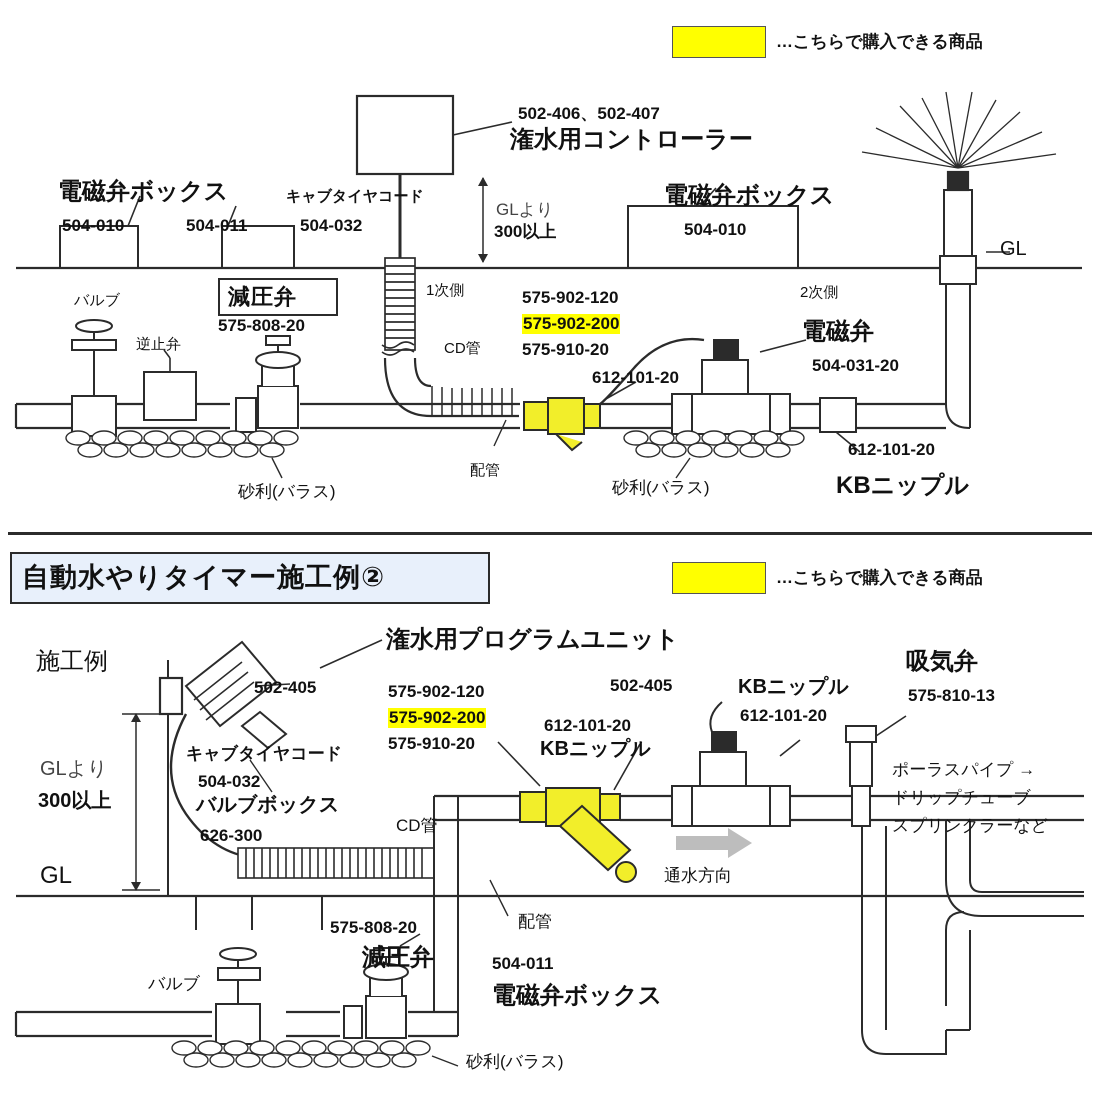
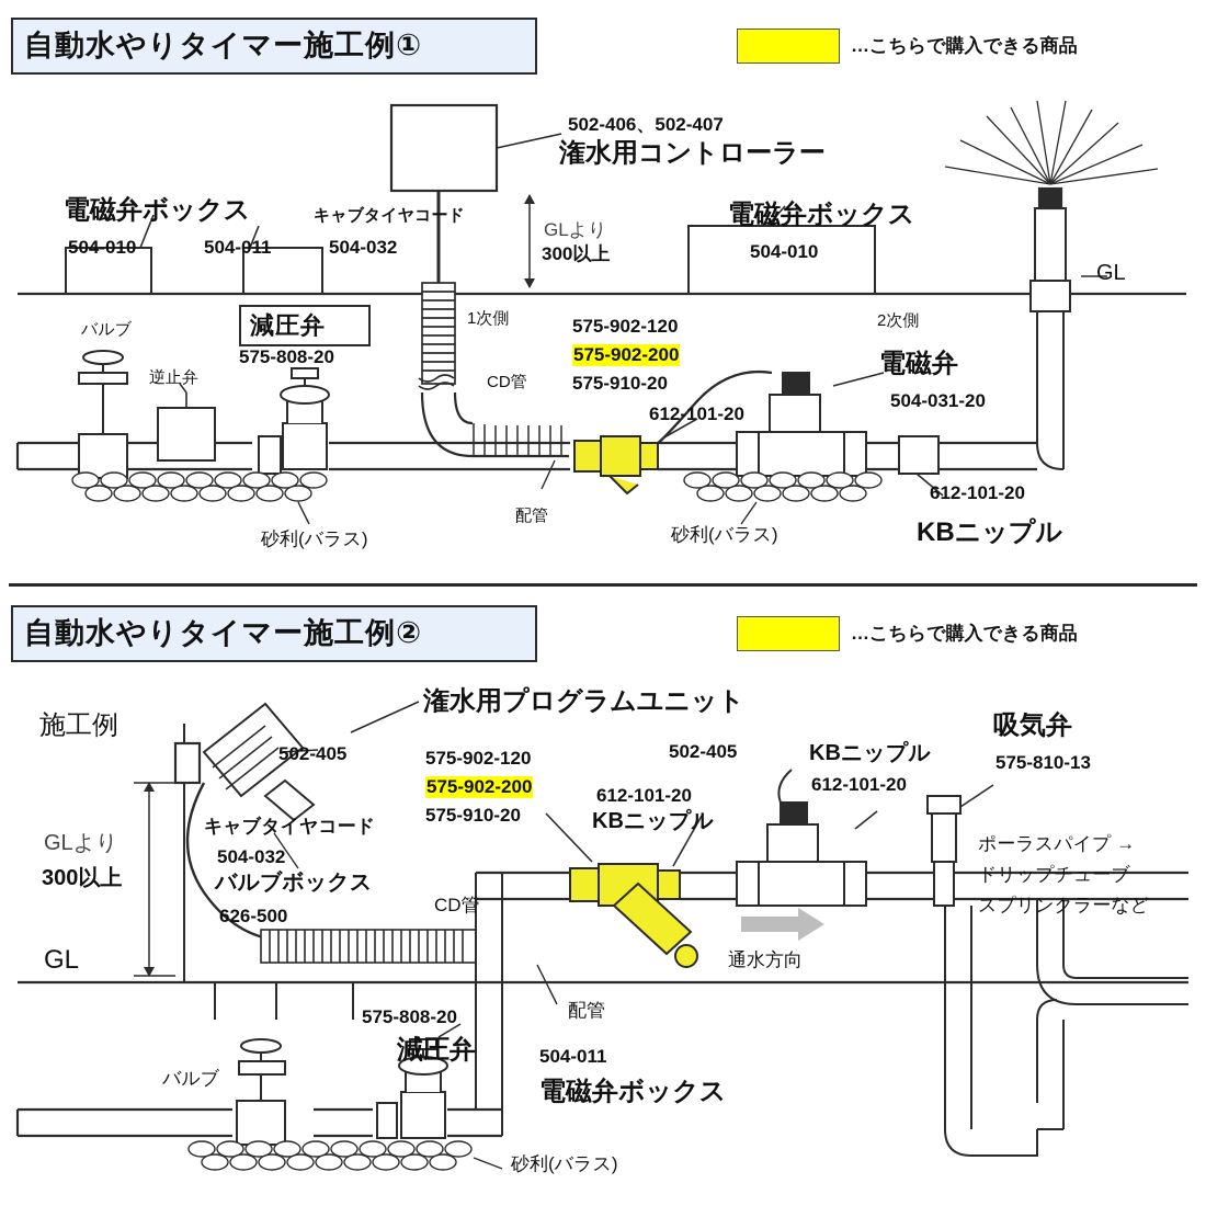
+ 自動水やりタイマー施工例①
  …こちらで購入できる商品
  502-406、502-407
  潅水用コントローラー
  電磁弁ボックス
  504-010
  504-011
  キャブタイヤコード
  504-032
  GLより
  300以上
  電磁弁ボックス
  504-010
  GL
  バルブ
  逆止弁
  減圧弁
  575-808-20
  1次側
  2次側
  CD管
  575-902-120
  575-902-200
  575-910-20
  612-101-20
  612-101-20
  電磁弁
  504-031-20
  KBニップル
  配管
  砂利(バラス)
  砂利(バラス)
  自動水やりタイマー施工例②
  …こちらで購入できる商品
  施工例
  潅水用プログラムユニット
  502-405
  502-405
  キャブタイヤコード
  504-032
  バルブボックス
- 626-300
+ 626-500
  GLより
  300以上
  GL
  575-902-120
  575-902-200
  575-910-20
  612-101-20
  KBニップル
  KBニップル
  612-101-20
  吸気弁
  575-810-13
  CD管
  通水方向
  ポーラスパイプ →
  ドリップチューブ
  スプリンクラーなど
  配管
  575-808-20
  減圧弁
  504-011
  電磁弁ボックス
  バルブ
  砂利(バラス)
